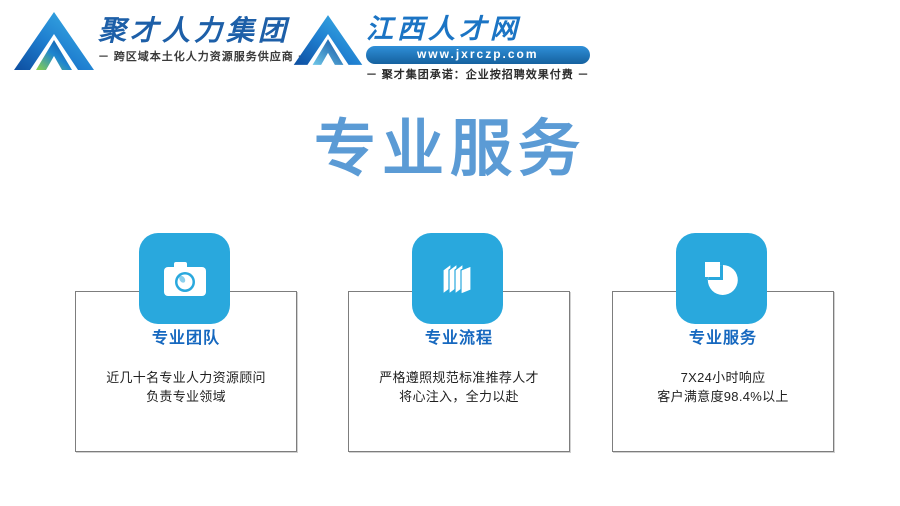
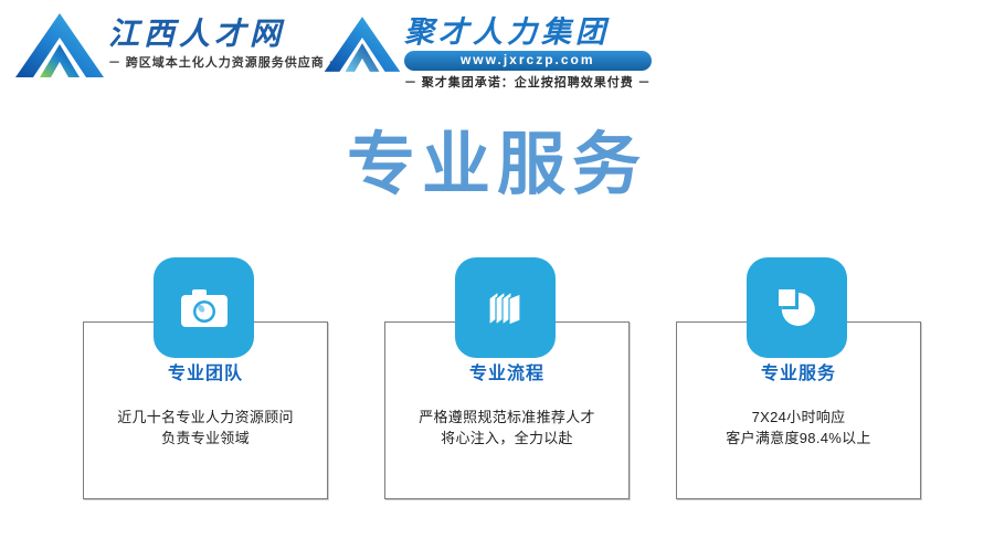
- 聚才人力集团
+ 江西人才网
  － 跨区域本土化人力资源服务供应商
- 江西人才网
+ 聚才人力集团
  www.jxrczp.com
  － 聚才集团承诺：企业按招聘效果付费 －
  专业服务
  专业团队
  近几十名专业人力资源顾问
  负责专业领域
  专业流程
  严格遵照规范标准推荐人才
  将心注入，全力以赴
  专业服务
  7X24小时响应
  客户满意度98.4%以上
